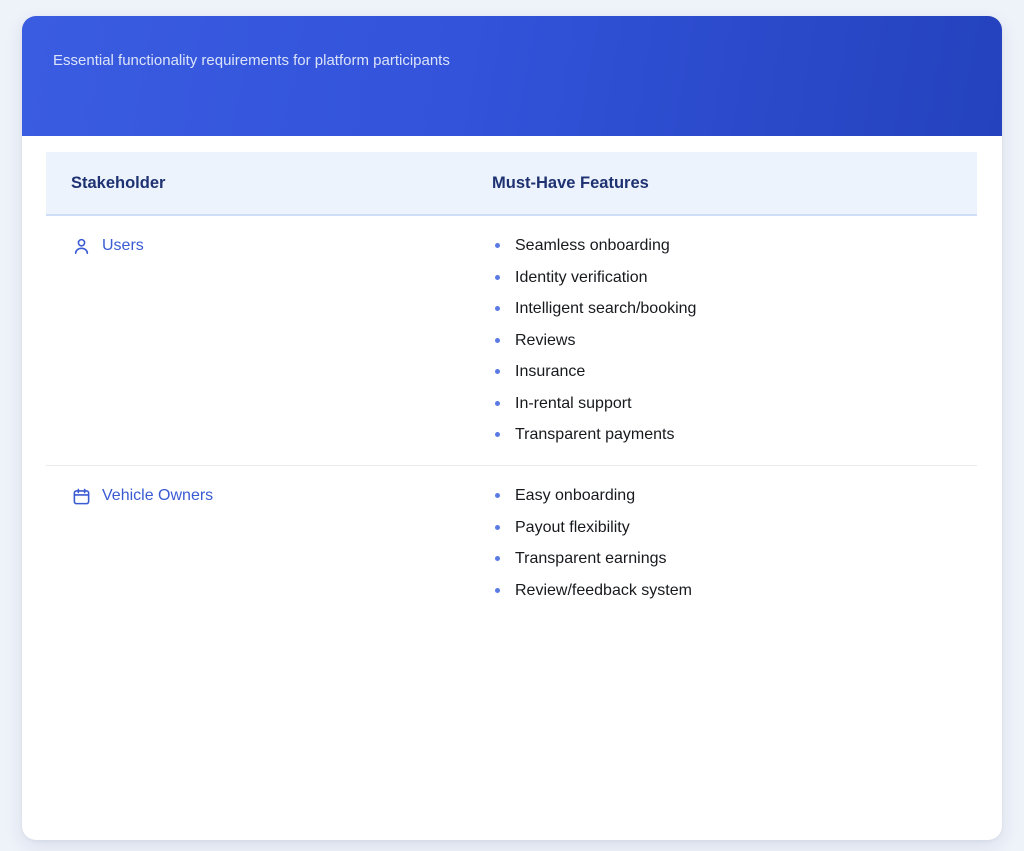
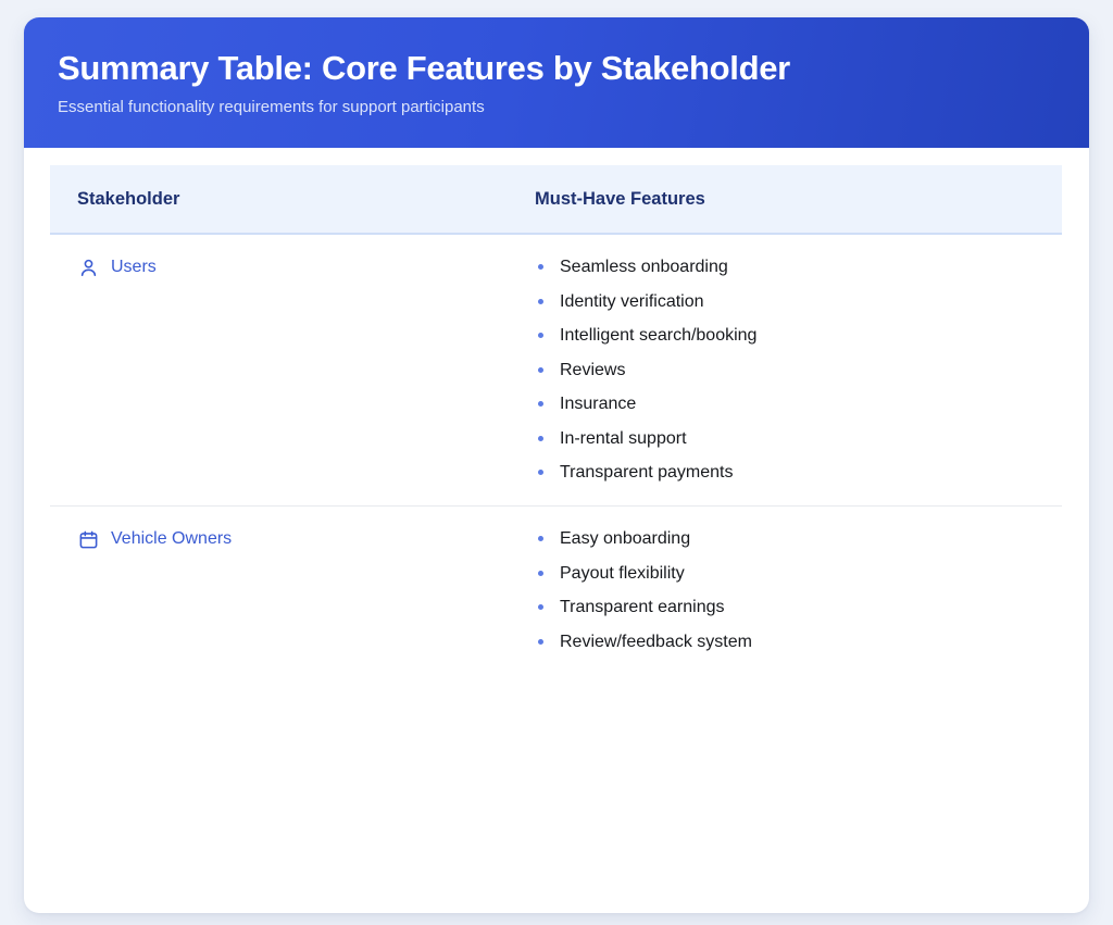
+ Summary Table: Core Features by Stakeholder
- Essential functionality requirements for platform participants
+ Essential functionality requirements for support participants
  Stakeholder	Must-Have Features
  Users	Seamless onboarding Identity verification Intelligent search/booking Reviews Insurance In-rental support Transparent payments
  Vehicle Owners	Easy onboarding Payout flexibility Transparent earnings Review/feedback system
